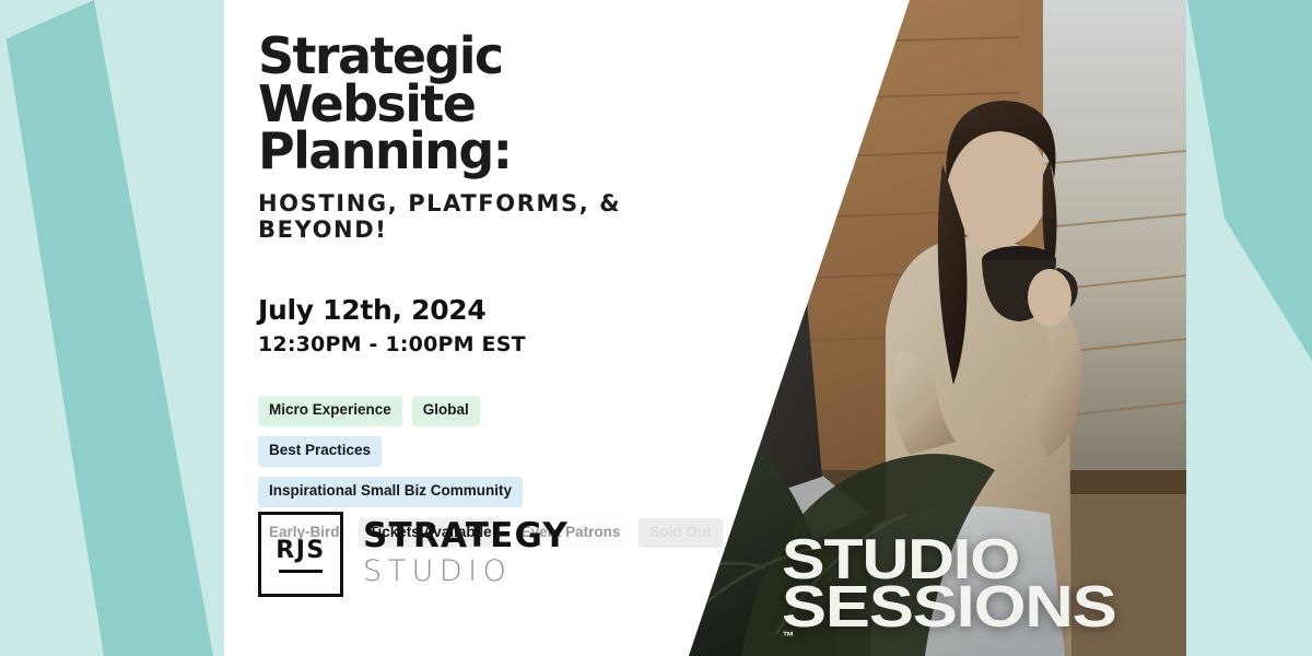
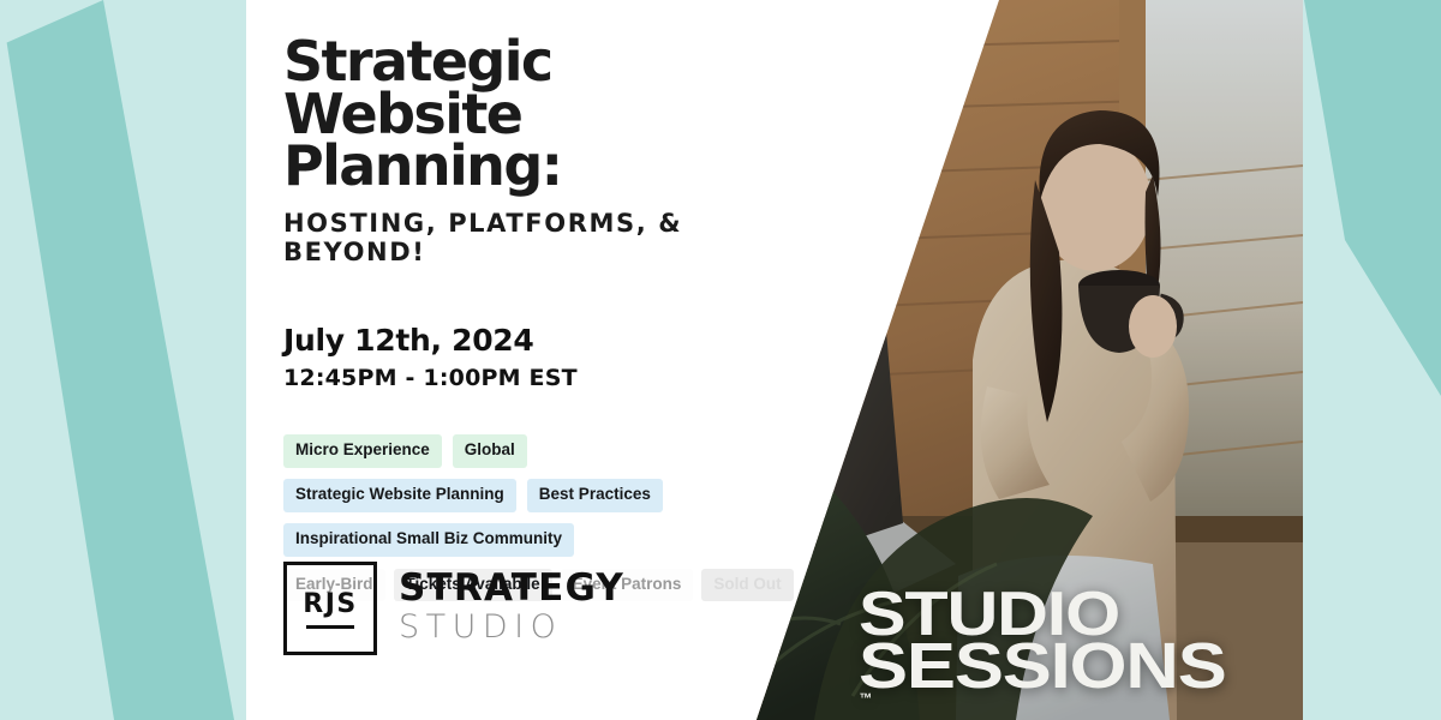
  STUDIO
  SESSIONS
  ™
  Strategic
  Website Planning:
  HOSTING, PLATFORMS, & BEYOND!
  July 12th, 2024
- 12:30PM - 1:00PM EST
+ 12:45PM - 1:00PM EST
  Micro Experience
  Global
+ Strategic Website Planning
  Best Practices
  Inspirational Small Biz Community
  Early-Bird
  Tickets Availabile
  Event Patrons
  RJS
  STRATEGY
  STUDIO
